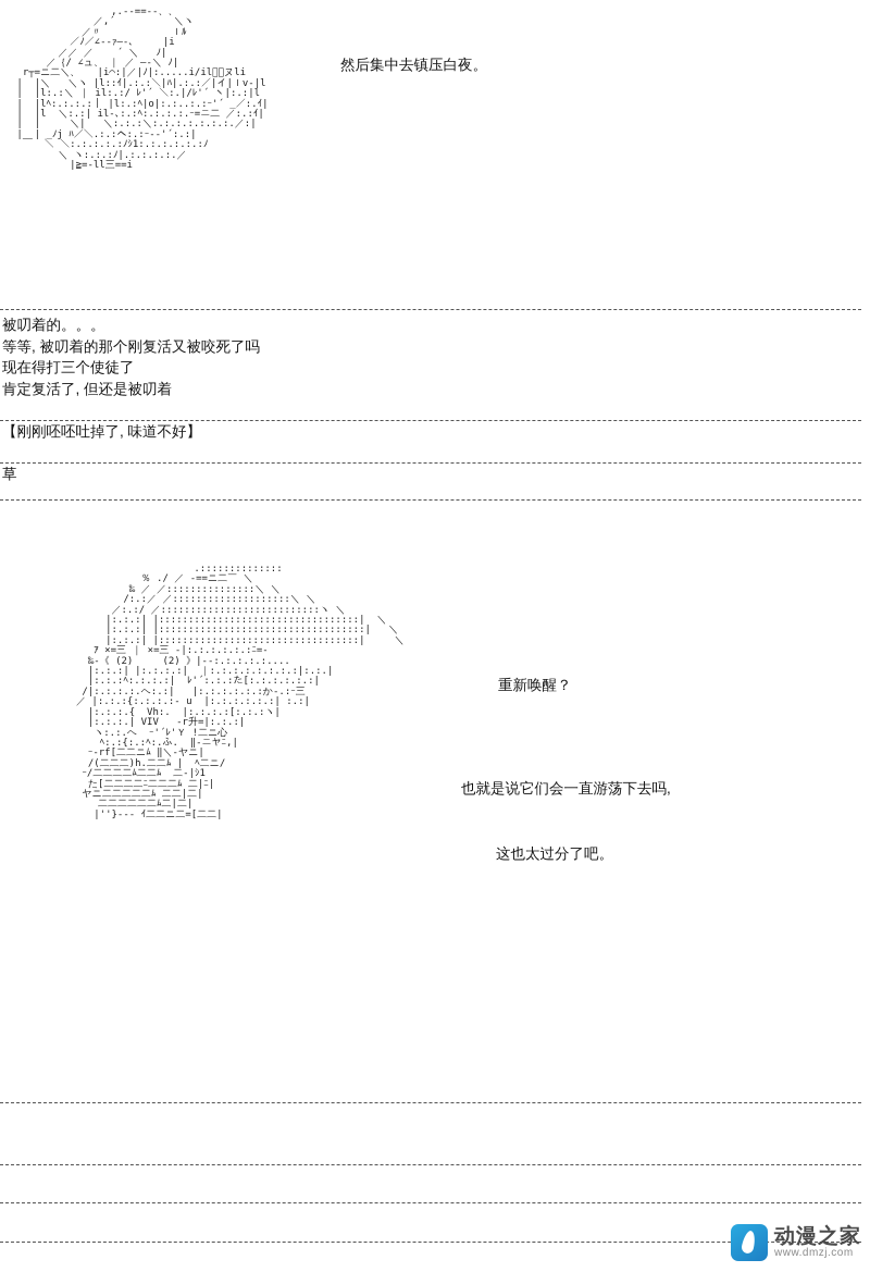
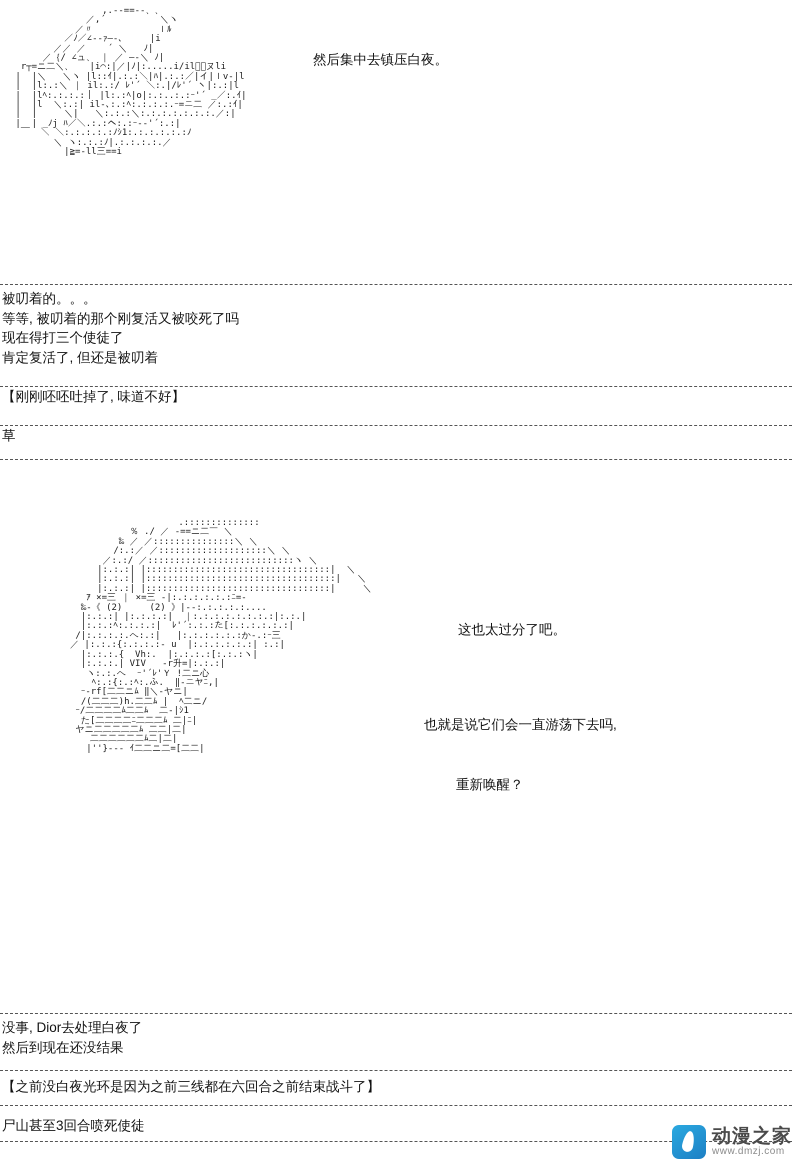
  ,.-‐==‐-、、
  ／,´ ＼ヽ
  ／〃 ｌﾙ
  ／ﾉ／∠-‐ｧ―-､ |i
  ／／ ／ ´ ＼ ﾉ|
  ／｛/ ∠ュ、 ｜ ／ ―-＼ ﾉ|
  r┬=ニ二＼、 |i⌒:|／|ﾉ|:.....i/il「ﾞヌli
  | |＼ ＼ヽ |l::ｲ|.:.:＼|ﾊ|.:.:／|イ|ｌv‐|l
  | |l:.:＼ ｜ il:.:/ ﾚ'´ ＼:.|/ﾚ'´ ヽ|:.:|l
  | |lﾍ:.:.:.:｜ |l:.:ﾍ|o|:.:..:.:ｰ'´ _／:.ｲ|
  | |l ＼:.:| il-､:.:ﾍ:.:.:.:.ｰ=ニ二 ／:.:ｲ|
  | | ＼| ＼:.:.:＼:.:.:.:.:.:.:.／:|
  | | _ﾉj ﾊ／＼.:.:ヘ:.:ｰ-‐'´:.:|
  ￣ ＼ ＼:.:.:.:.:ﾉｼ1:.:.:.:.:.:ﾉ
  ＼ ヽ:.:.:ﾉ|.:.:.:.:.／
  |≧=-ll三==i
  然后集中去镇压白夜。
  被叨着的。。。
  等等, 被叨着的那个刚复活又被咬死了吗
  现在得打三个使徒了
  肯定复活了, 但还是被叨着
  【刚刚呸呸吐掉了, 味道不好】
  草
  .::::::::::::::
  ％ ./ ／ ‐==ニ二￣ ＼
  ‰ ／ ／:::::::::::::::＼ ＼
  /:.:／ ／::::::::::::::::::::＼ ＼
  ／:.:/ ／:::::::::::::::::::::::::::ヽ ＼
  |:.:.:| |::::::::::::::::::::::::::::::::::| ＼
  |:.:.:| |:::::::::::::::::::::::::::::::::::| ＼
  |:.:.:| |::::::::::::::::::::::::::::::::::| ＼
  ｱ ×=三 ｜ ×=三 -|:.:.:.:.:.:ﾆ=-
  ‰-《 (2) (2) 》|‐-:.:.:.:.:....
  |:.:.:| |:.:.:.:| ｜:.:.:.:.:.:.:.:|:.:.|
  |:.:.:ﾍ:.:.:.:| ﾚ'´:.:.:た[:.:.:.:.:.:|
  /|:.:.:.:.ヘ:.:| |:.:.:.:.:.:か-.:ｰ三
  ／ |:.:.:{:.:.:.:‐ u |:.:.:.:.:.:| :.:|
  |:.:.:.{ Vh:. |:.:.:.:[:.:.:ヽ|
  |:.:.:.| VIV ‐r升=|:.:.:|
  ヽ:.:.ヘ ｰ'´ﾚ'Ｙ !二ニ心
  ﾍ:.:{:.:ﾍ:.ふ. ‖-ニヤﾆ,|
  ｰ-rf[二二ニﾑ ‖＼-ヤニ|
  /(二二二)h.二二ﾑ | ﾍ二ニ/
  ｰ/二二二二ﾑ二二ﾑ 二-|ｼ1
  た[二二二二ﾆ二二二ﾑ 二|ﾆ|
  ヤニ二二二二二ﾑ 二二|二|
  ゝ二二二二二二ﾑ二|二|
  |''}‐-‐ ｲ二二ニ二=[二二|
- 重新唤醒？
+ 这也太过分了吧。
  也就是说它们会一直游荡下去吗,
- 这也太过分了吧。
+ 重新唤醒？
+ 没事, Dior去处理白夜了
+ 然后到现在还没结果
+ 【之前没白夜光环是因为之前三线都在六回合之前结束战斗了】
+ 尸山甚至3回合喷死使徒
  动漫之家
  www.dmzj.com
